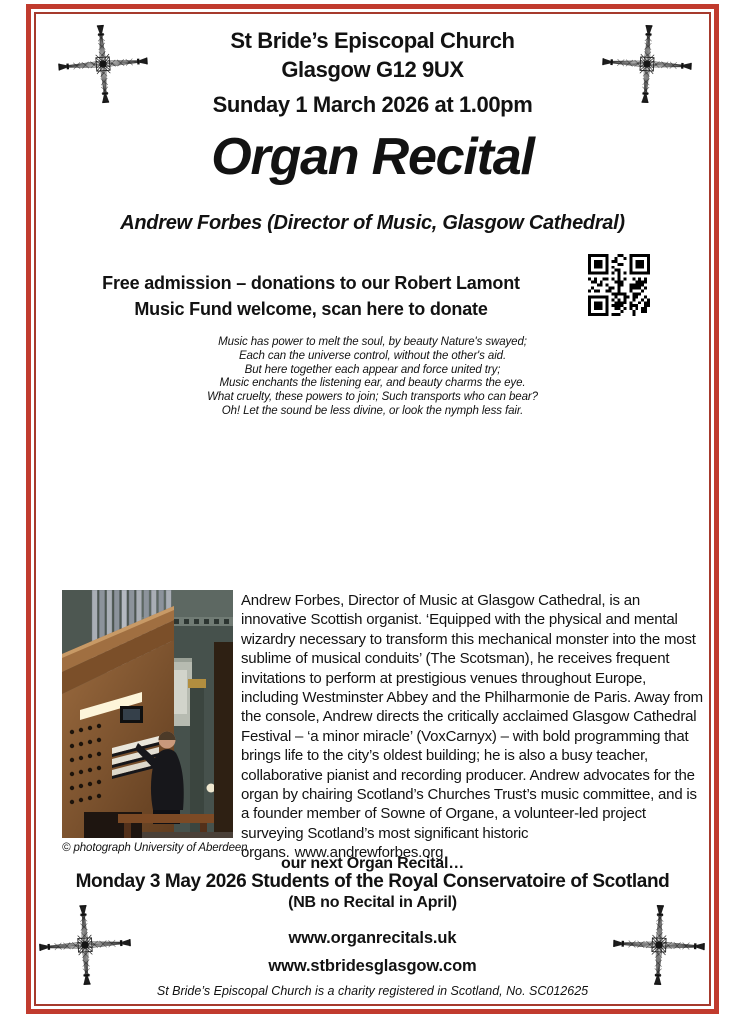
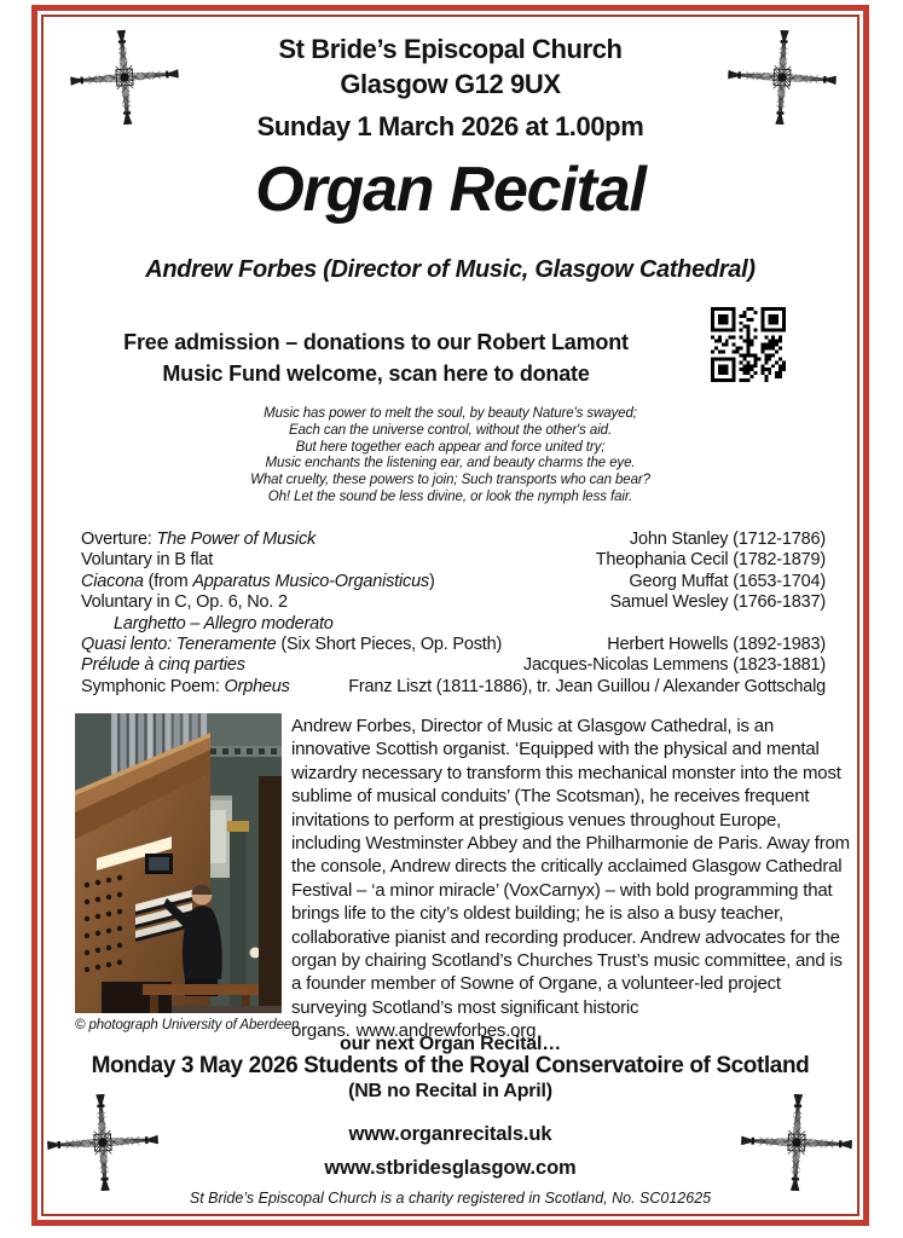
  St Bride’s Episcopal Church
  Glasgow G12 9UX
  Sunday 1 March 2026 at 1.00pm
  Organ Recital
  Andrew Forbes (Director of Music, Glasgow Cathedral)
  Free admission – donations to our Robert Lamont
  Music Fund welcome, scan here to donate
  Music has power to melt the soul, by beauty Nature's swayed;
  Each can the universe control, without the other's aid.
  But here together each appear and force united try;
  Music enchants the listening ear, and beauty charms the eye.
  What cruelty, these powers to join; Such transports who can bear?
  Oh! Let the sound be less divine, or look the nymph less fair.
+ Overture: The Power of Musick
+ John Stanley (1712-1786)
+ Voluntary in B flat
+ Theophania Cecil (1782-1879)
+ Ciacona (from Apparatus Musico-Organisticus)
+ Georg Muffat (1653-1704)
+ Voluntary in C, Op. 6, No. 2
+ Samuel Wesley (1766-1837)
+ Larghetto – Allegro moderato
+ Quasi lento: Teneramente (Six Short Pieces, Op. Posth)
+ Herbert Howells (1892-1983)
+ Prélude à cinq parties
+ Jacques-Nicolas Lemmens (1823-1881)
+ Symphonic Poem: Orpheus
+ Franz Liszt (1811-1886), tr. Jean Guillou / Alexander Gottschalg
  © photograph University of Aberdeen
  Andrew Forbes, Director of Music at Glasgow Cathedral, is an innovative Scottish organist. ‘Equipped with the physical and mental wizardry necessary to transform this mechanical monster into the most sublime of musical conduits’ (The Scotsman), he receives frequent invitations to perform at prestigious venues throughout Europe, including Westminster Abbey and the Philharmonie de Paris. Away from the console, Andrew directs the critically acclaimed Glasgow Cathedral Festival – ‘a minor miracle’ (VoxCarnyx) – with bold programming that brings life to the city’s oldest building; he is also a busy teacher, collaborative pianist and recording producer. Andrew advocates for the organ by chairing Scotland’s Churches Trust’s music committee, and is a founder member of Sowne of Organe, a volunteer-led project surveying Scotland’s most significant historic organs. www.andrewforbes.org
  our next Organ Recital…
  Monday 3 May 2026 Students of the Royal Conservatoire of Scotland
  (NB no Recital in April)
  www.organrecitals.uk
  www.stbridesglasgow.com
  St Bride’s Episcopal Church is a charity registered in Scotland, No. SC012625
